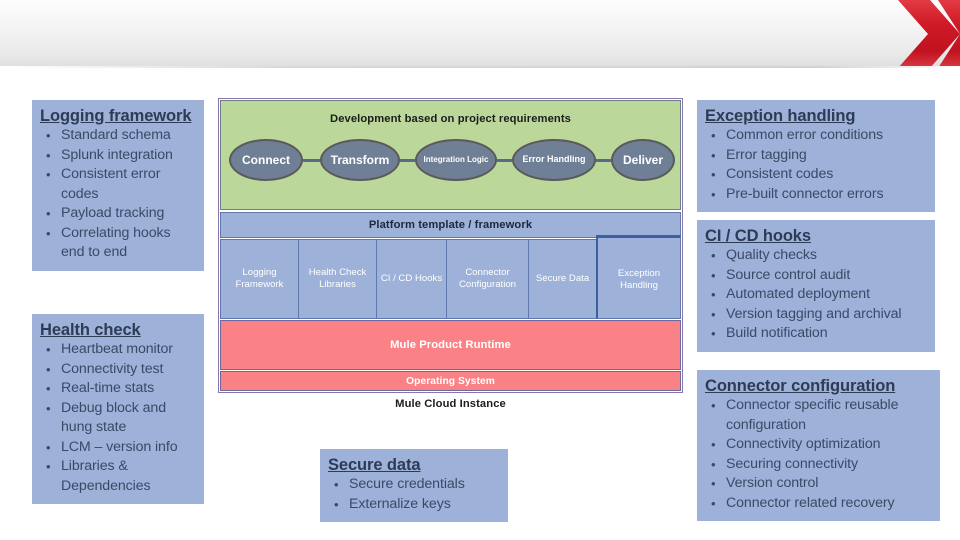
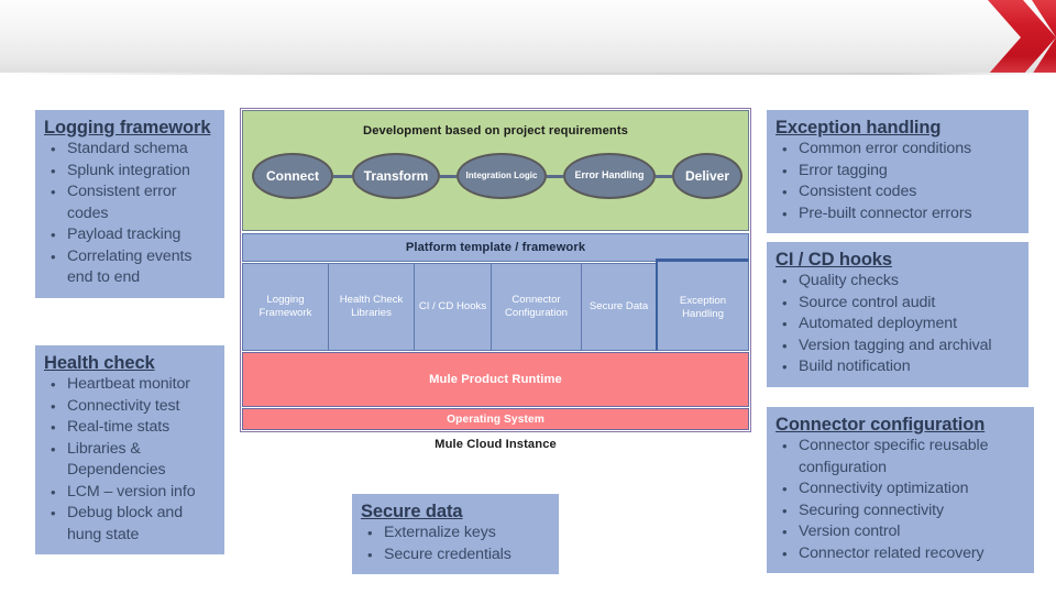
  Logging framework
  •
  Standard schema
  •
  Splunk integration
  •
  Consistent error codes
  •
  Payload tracking
  •
- Correlating hooks end to end
+ Correlating events end to end
  Health check
  •
  Heartbeat monitor
  •
  Connectivity test
  •
  Real-time stats
  •
- Debug block and hung state
+ Libraries & Dependencies
  •
  LCM – version info
  •
- Libraries & Dependencies
+ Debug block and hung state
  Development based on project requirements
  Connect
  Transform
  Integration Logic
  Error Handling
  Deliver
  Platform template / framework
  Logging Framework
  Health Check Libraries
  CI / CD Hooks
  Connector Configuration
  Secure Data
  Exception Handling
  Mule Product Runtime
  Operating System
  Mule Cloud Instance
  Secure data
  •
- Secure credentials
+ Externalize keys
  •
- Externalize keys
+ Secure credentials
  Exception handling
  •
  Common error conditions
  •
  Error tagging
  •
  Consistent codes
  •
  Pre-built connector errors
  CI / CD hooks
  •
  Quality checks
  •
  Source control audit
  •
  Automated deployment
  •
  Version tagging and archival
  •
  Build notification
  Connector configuration
  •
  Connector specific reusable configuration
  •
  Connectivity optimization
  •
  Securing connectivity
  •
  Version control
  •
  Connector related recovery
